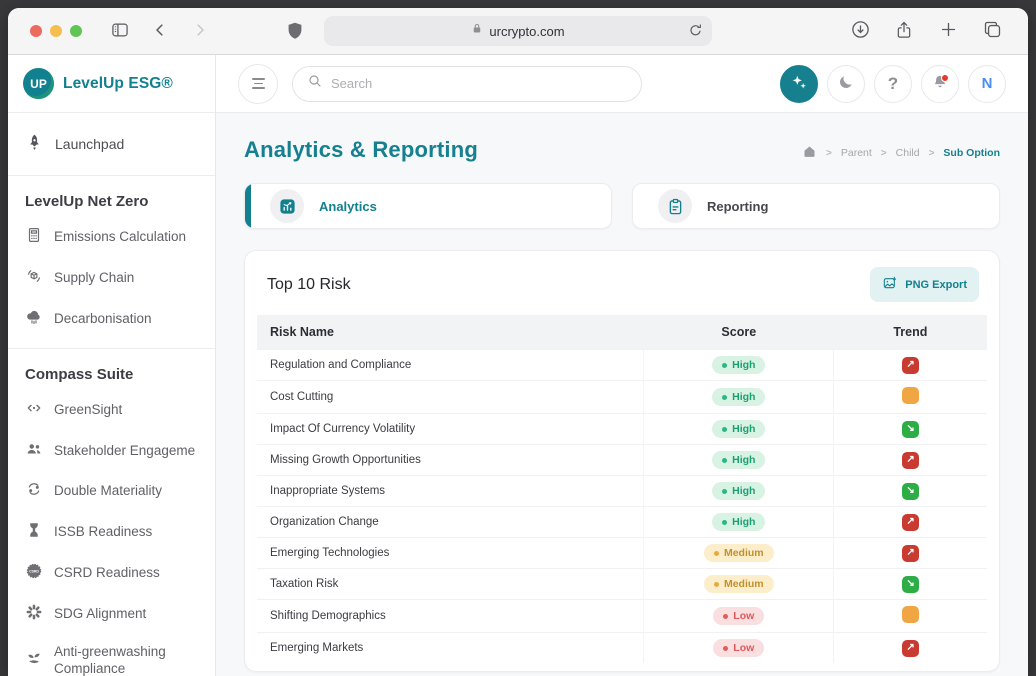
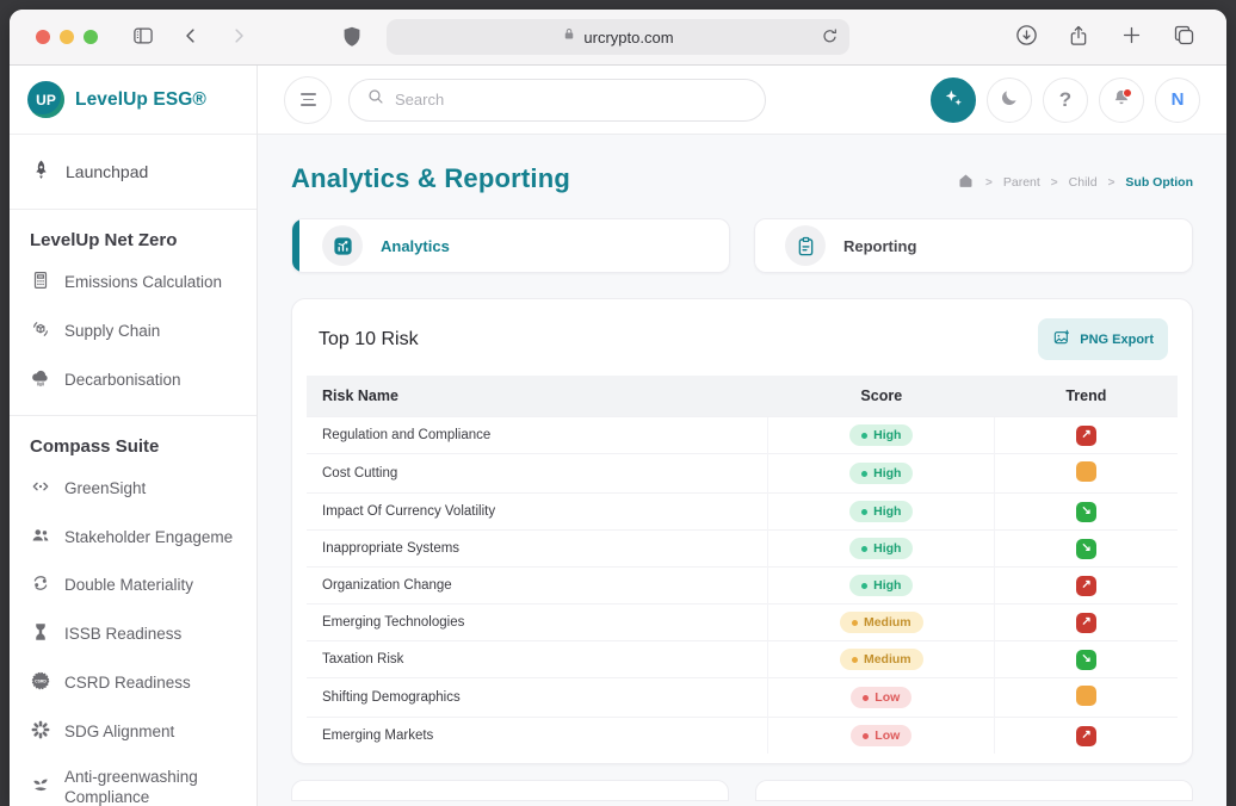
  urcrypto.com
  UP
  LevelUp ESG®
  Launchpad
  LevelUp Net Zero
  Emissions Calculation
  Supply Chain
  Decarbonisation
  Compass Suite
  GreenSight
  Stakeholder Engageme
  Double Materiality
  ISSB Readiness
  CSRD Readiness
  SDG Alignment
  Anti-greenwashing Compliance
  Search
  ?
  N
  Analytics & Reporting
  >
  Parent
  >
  Child
  >
  Sub Option
  Analytics
  Reporting
  Top 10 Risk
  PNG Export
  Risk Name	Score	Trend
  Regulation and Compliance	High	↗
  Cost Cutting	High
  Impact Of Currency Volatility	High	↘
- Missing Growth Opportunities	High	↗
  Inappropriate Systems	High	↘
  Organization Change	High	↗
  Emerging Technologies	Medium	↗
  Taxation Risk	Medium	↘
  Shifting Demographics	Low
  Emerging Markets	Low	↗
